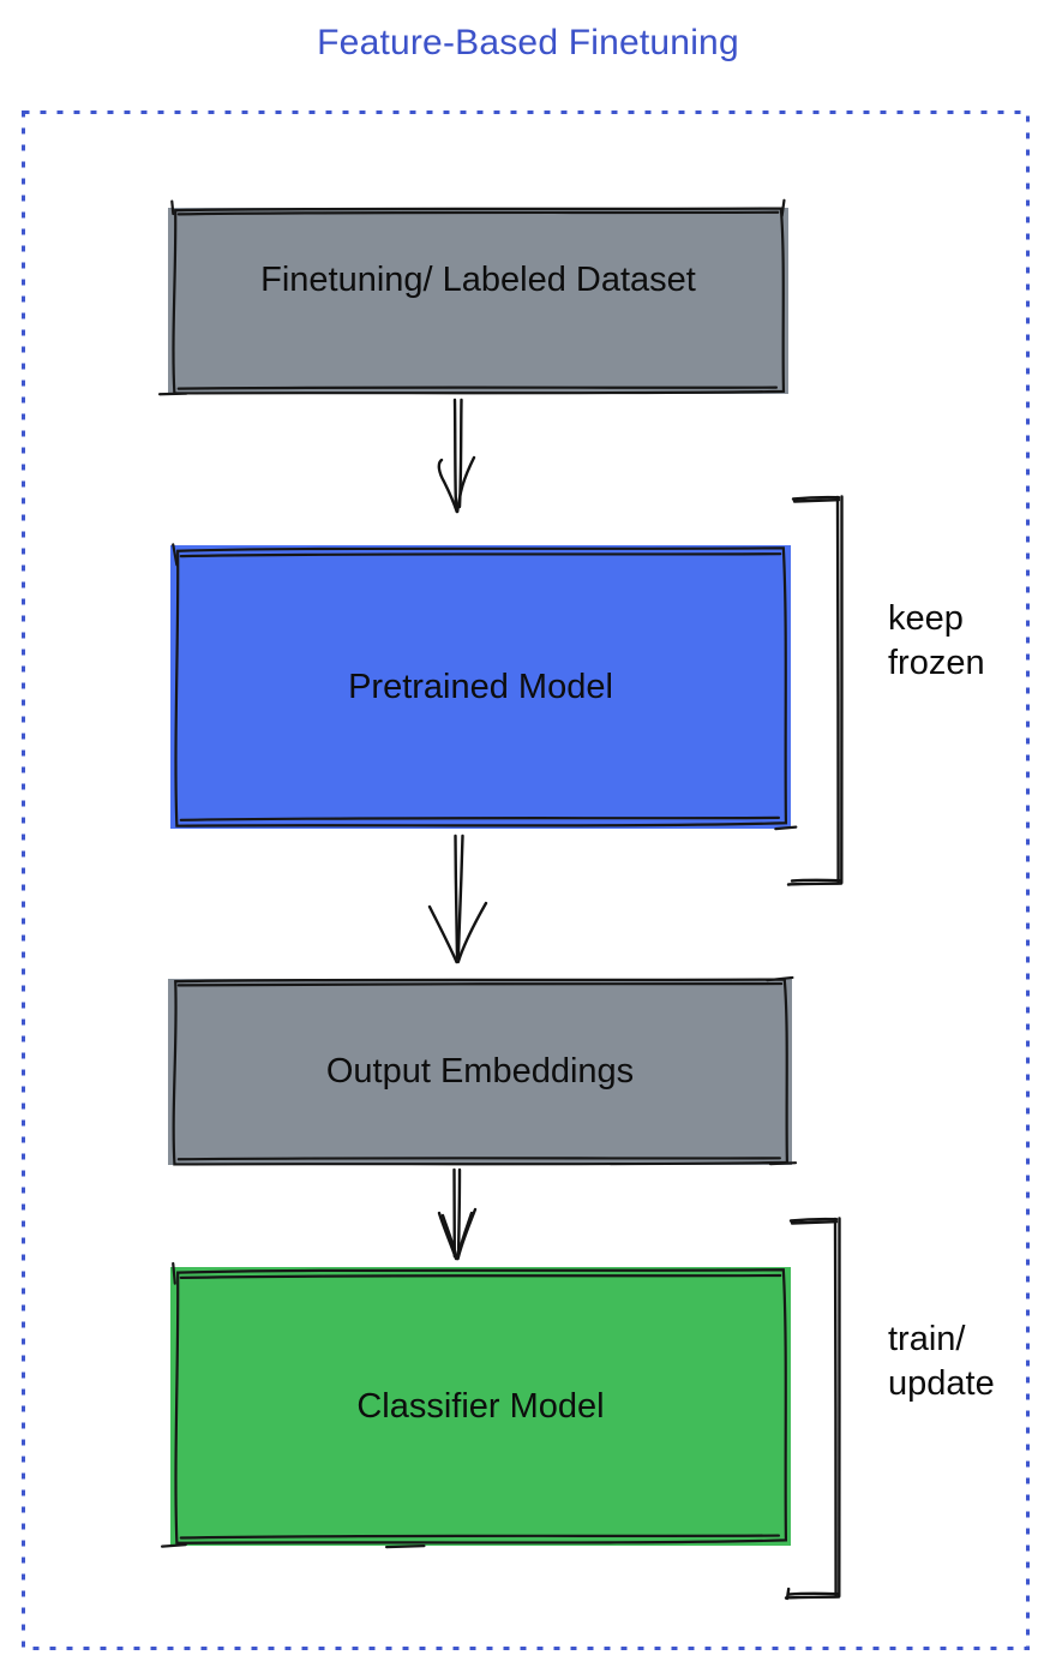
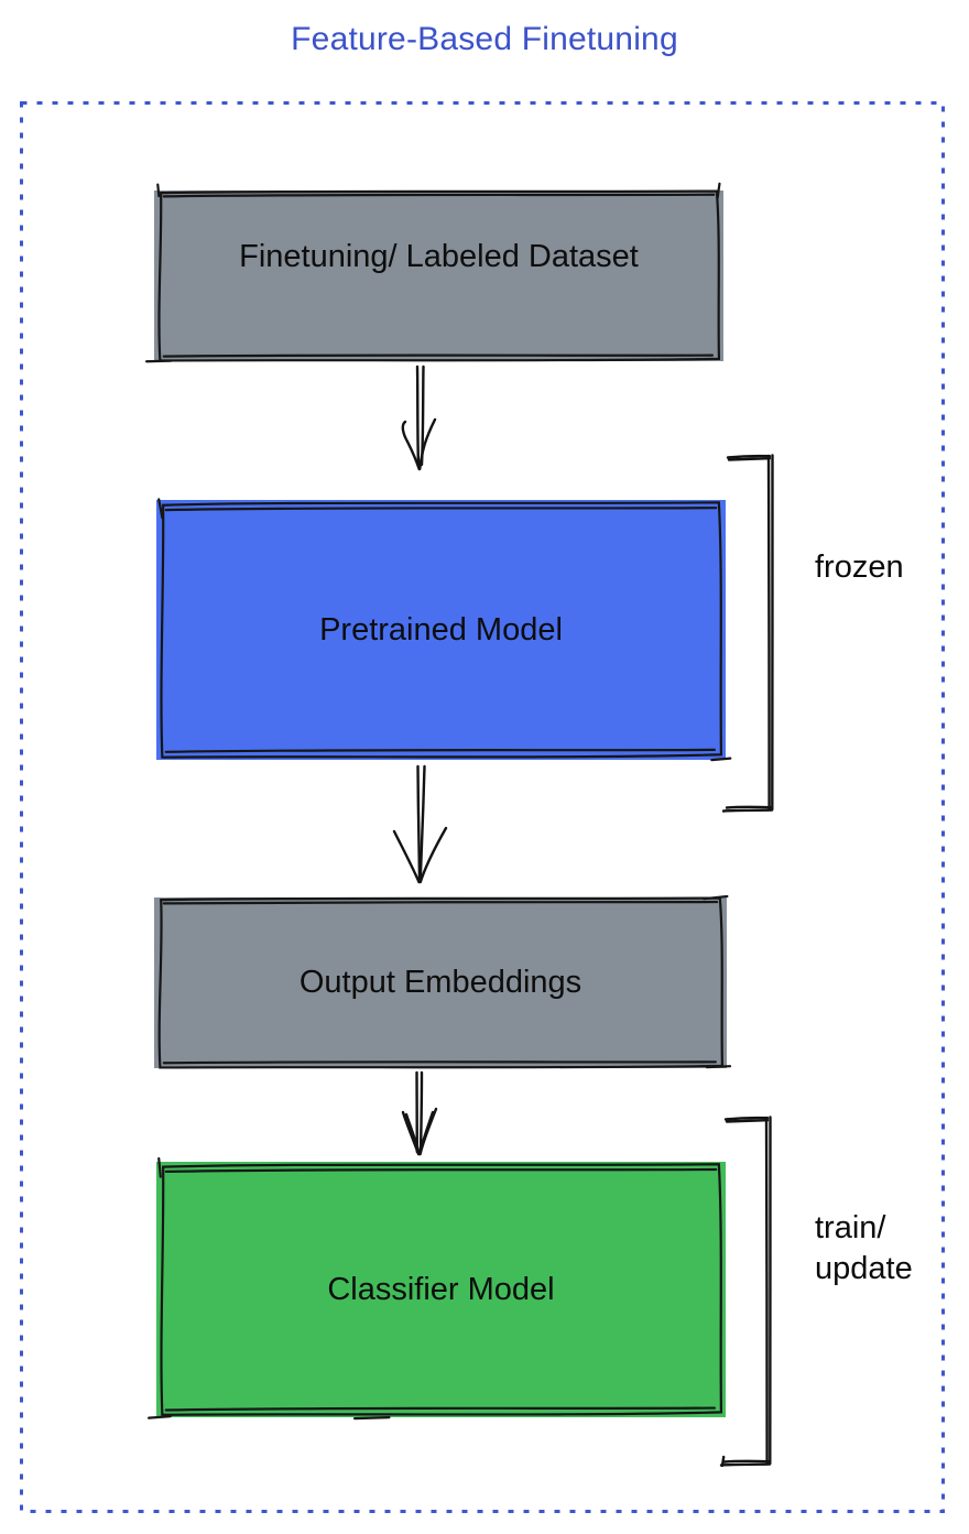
  Feature-Based Finetuning
  Finetuning/ Labeled Dataset
  Pretrained Model
- keep
  frozen
  Output Embeddings
  Classifier Model
  train/
  update
